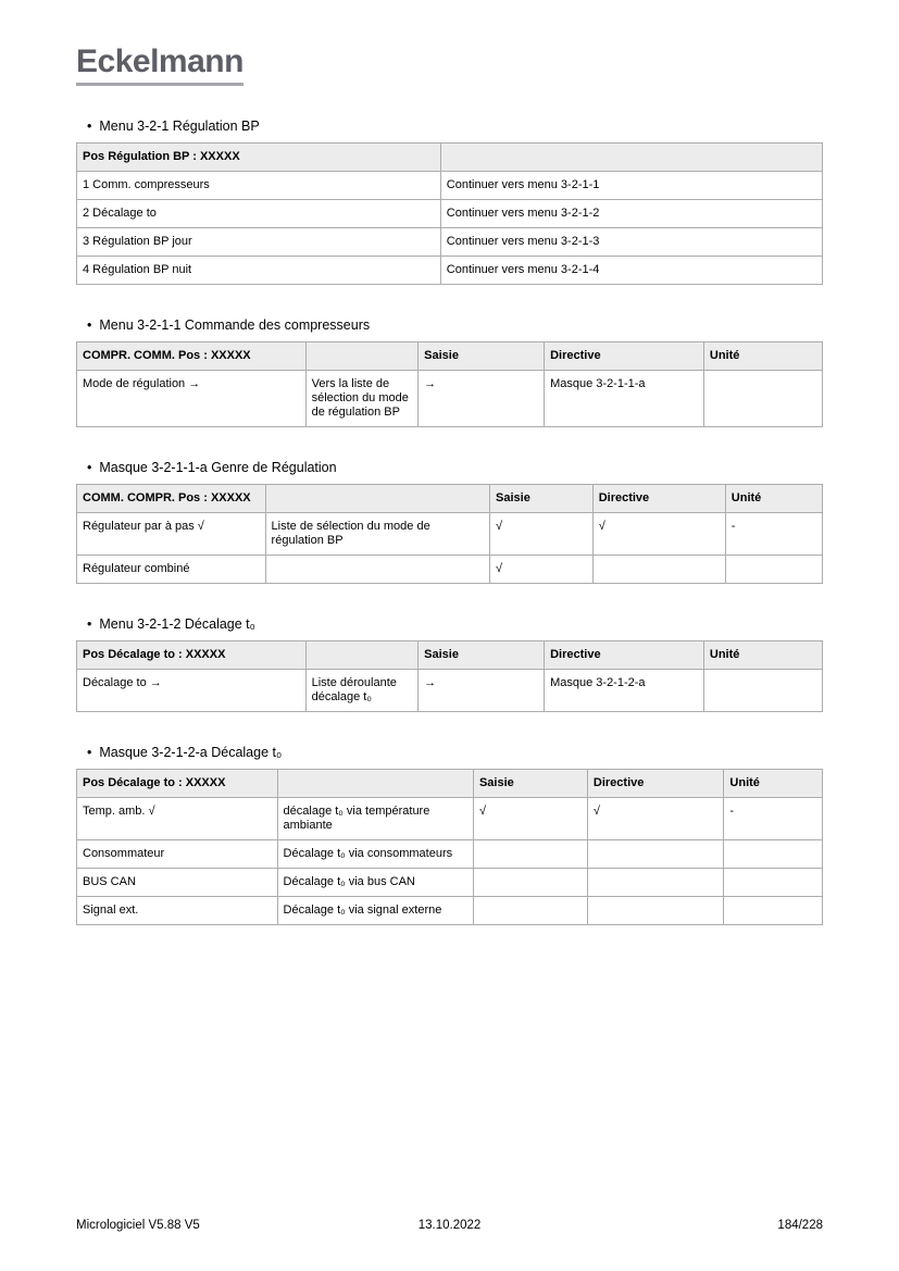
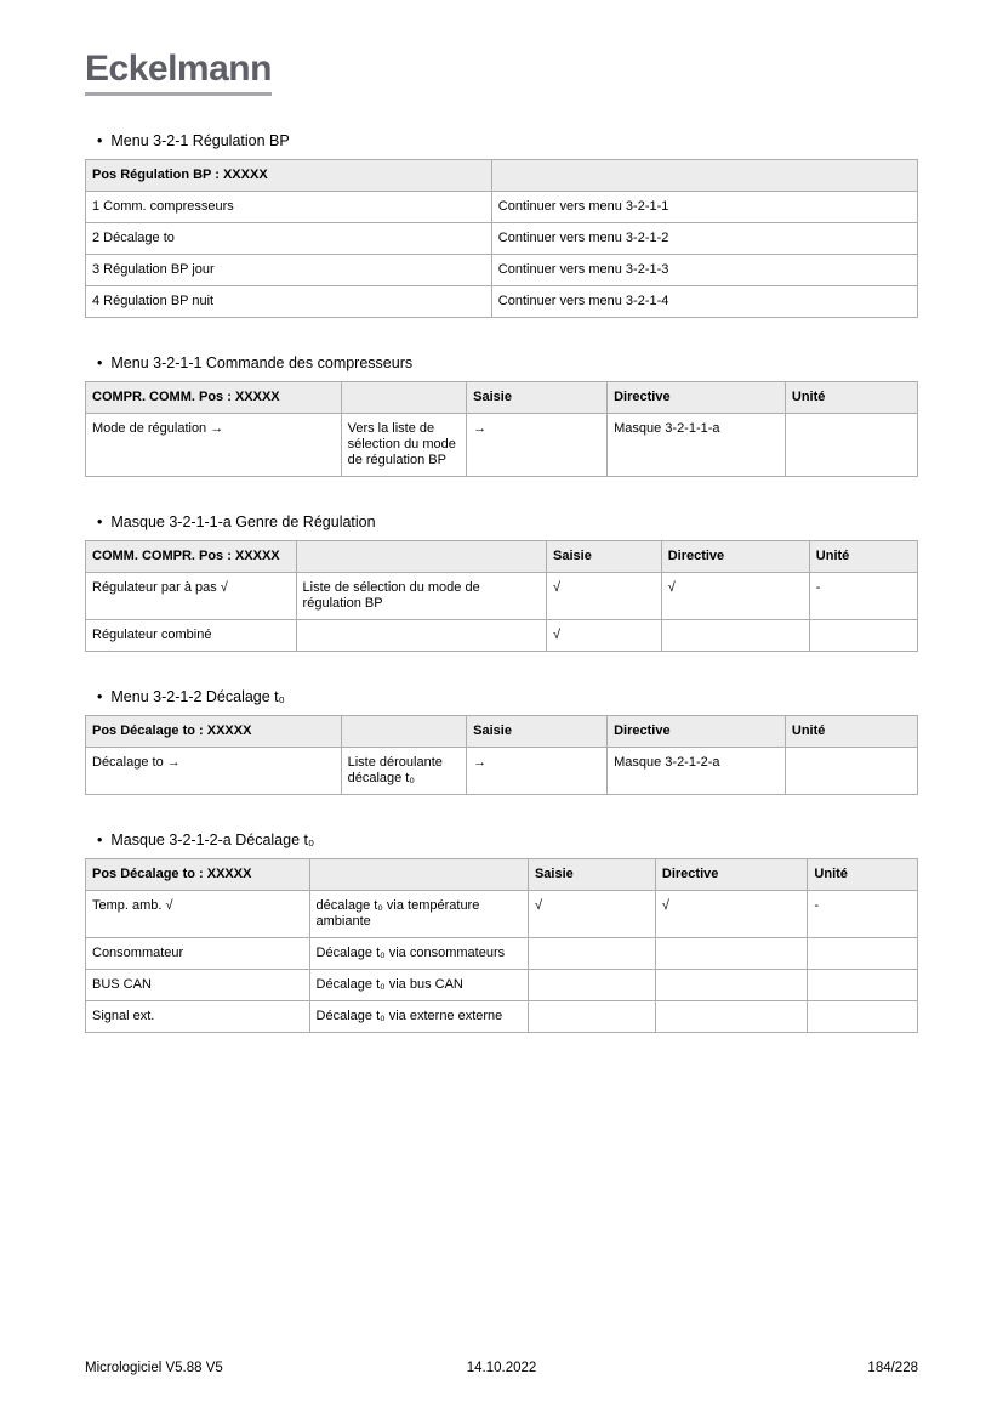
  Eckelmann
  • Menu 3-2-1 Régulation BP
  Pos Régulation BP : XXXXX
  1 Comm. compresseurs	Continuer vers menu 3-2-1-1
  2 Décalage to	Continuer vers menu 3-2-1-2
  3 Régulation BP jour	Continuer vers menu 3-2-1-3
  4 Régulation BP nuit	Continuer vers menu 3-2-1-4
  • Menu 3-2-1-1 Commande des compresseurs
  COMPR. COMM. Pos : XXXXX		Saisie	Directive	Unité
  Mode de régulation →	Vers la liste de sélection du mode de régulation BP	→	Masque 3-2-1-1-a
  • Masque 3-2-1-1-a Genre de Régulation
  COMM. COMPR. Pos : XXXXX		Saisie	Directive	Unité
  Régulateur par à pas √	Liste de sélection du mode de régulation BP	√	√	-
  Régulateur combiné		√
  • Menu 3-2-1-2 Décalage t₀
  Pos Décalage to : XXXXX		Saisie	Directive	Unité
  Décalage to →	Liste déroulante décalage t₀	→	Masque 3-2-1-2-a
  • Masque 3-2-1-2-a Décalage t₀
  Pos Décalage to : XXXXX		Saisie	Directive	Unité
  Temp. amb. √	décalage t₀ via température ambiante	√	√	-
  Consommateur	Décalage t₀ via consommateurs
  BUS CAN	Décalage t₀ via bus CAN
- Signal ext.	Décalage t₀ via signal externe
+ Signal ext.	Décalage t₀ via externe externe
  Micrologiciel V5.88 V5
- 13.10.2022
+ 14.10.2022
  184/228
